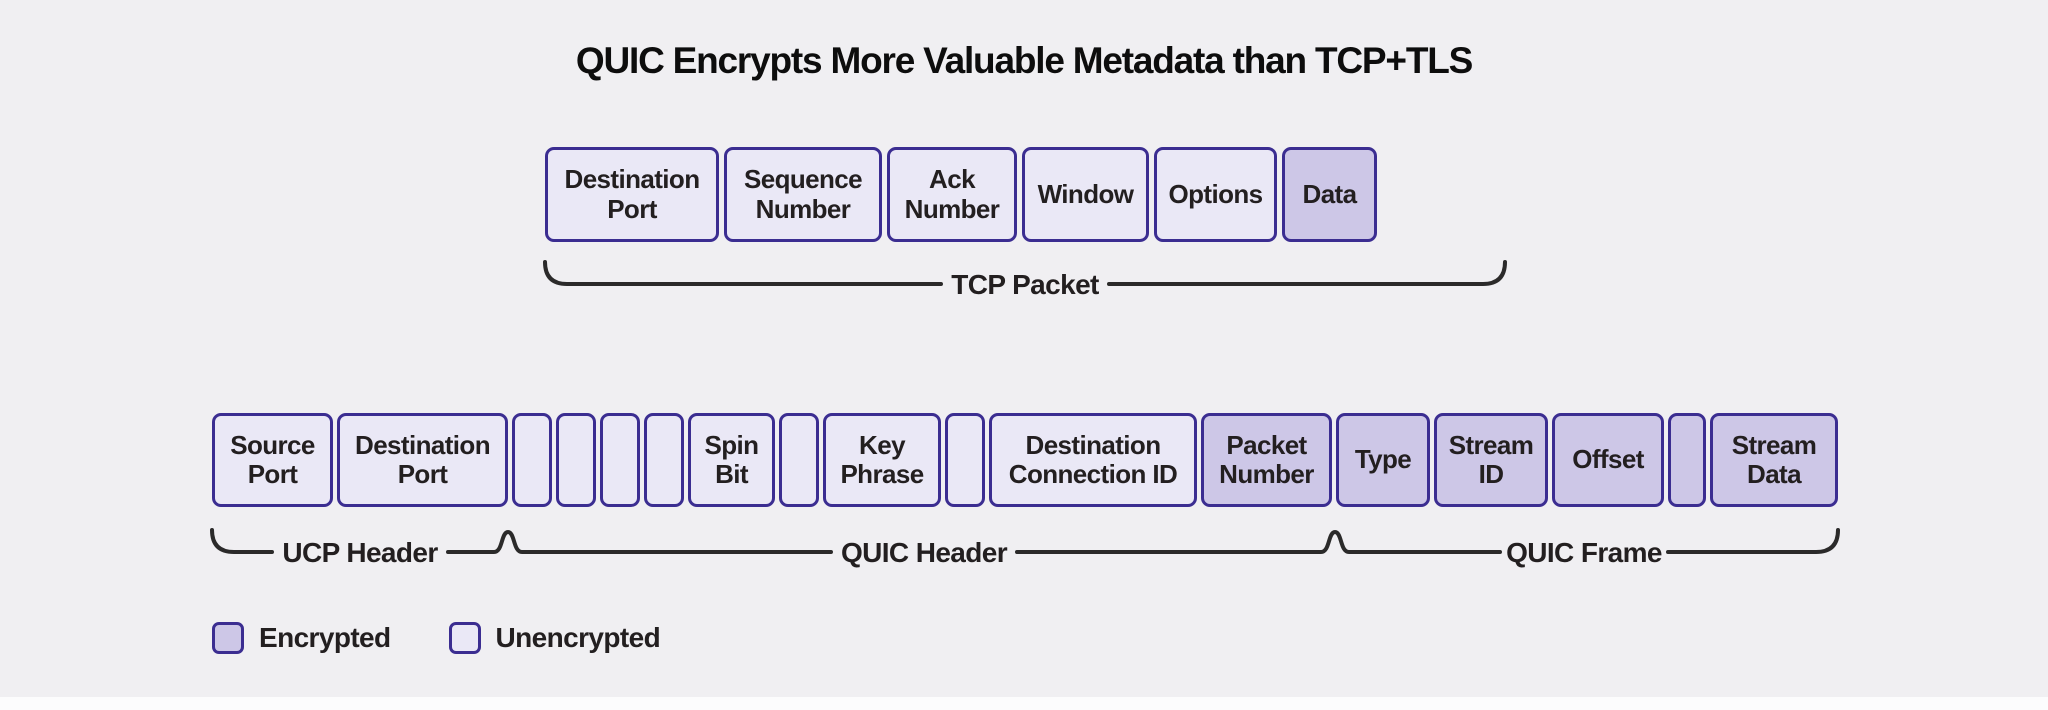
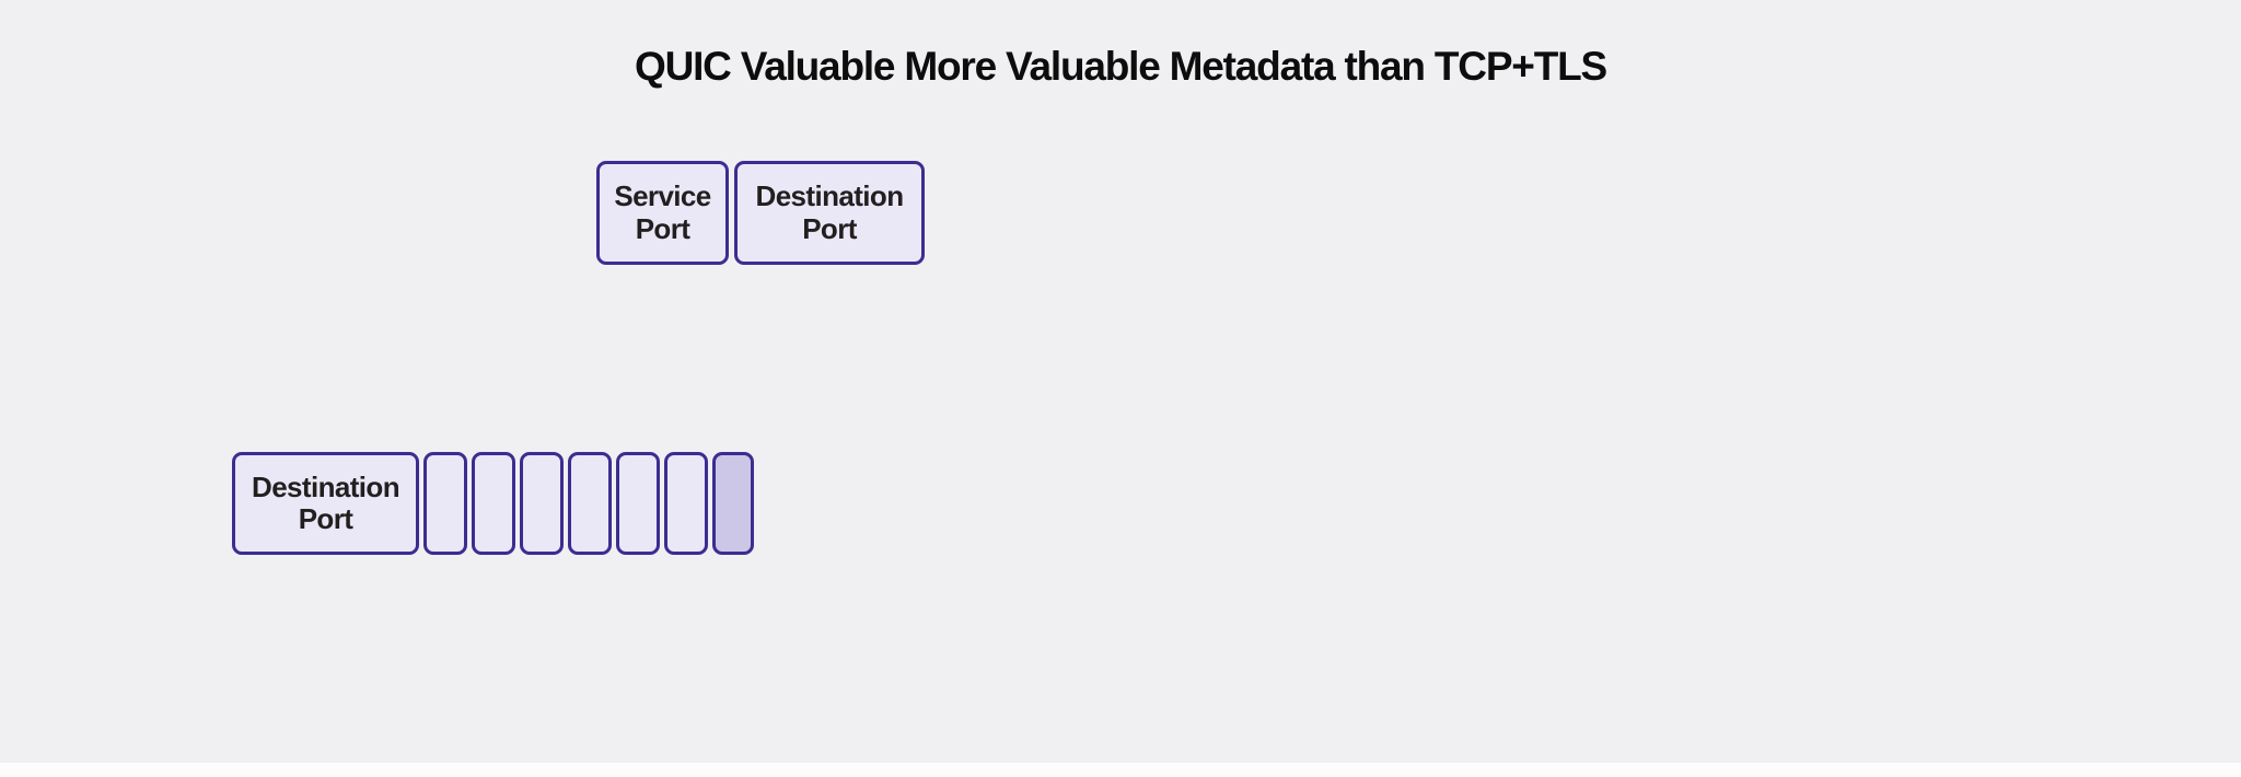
- QUIC Encrypts More Valuable Metadata than TCP+TLS
+ QUIC Valuable More Valuable Metadata than TCP+TLS
+ Service Port
  Destination Port
- Sequence Number
- Ack Number
- Window
- Options
- Data
- TCP Packet
- Source Port
  Destination Port
- Spin Bit
- Key Phrase
- Destination Connection ID
- Packet Number
- Type
- Stream ID
- Offset
- Stream Data
- UCP Header
- QUIC Header
- QUIC Frame
- Encrypted
- Unencrypted
